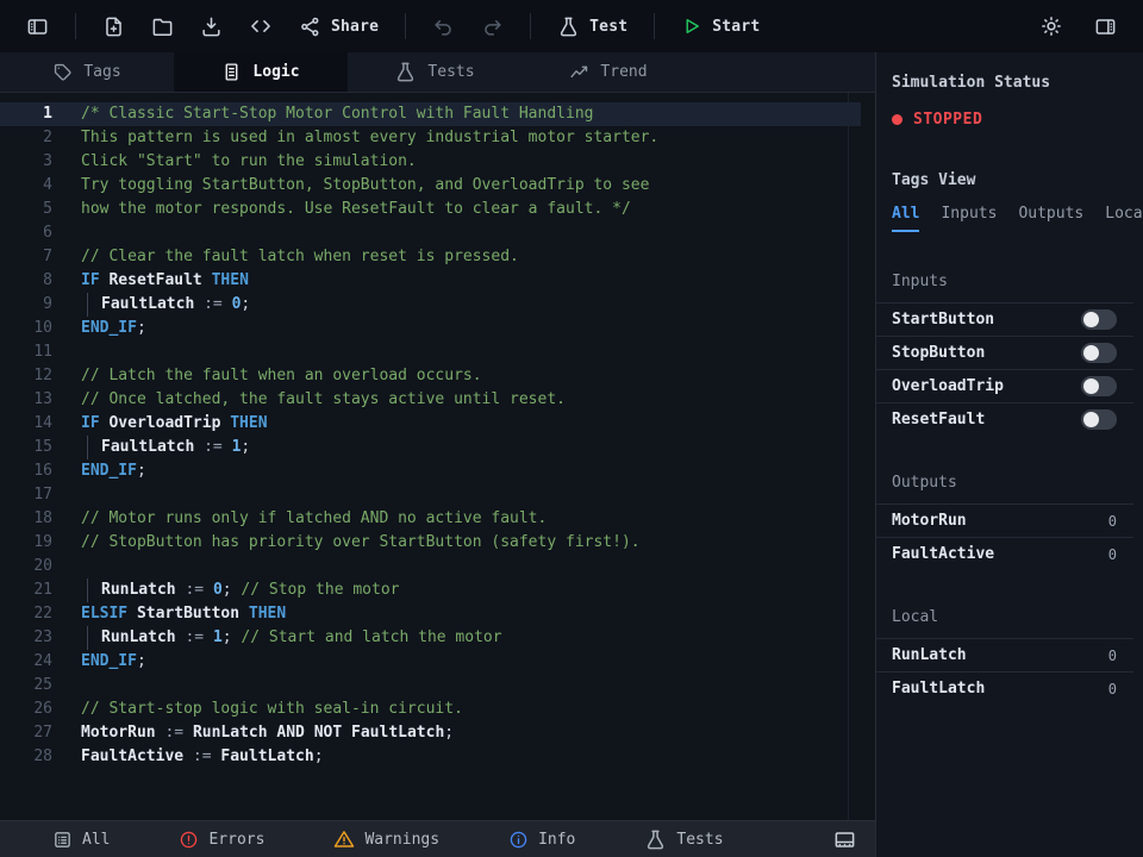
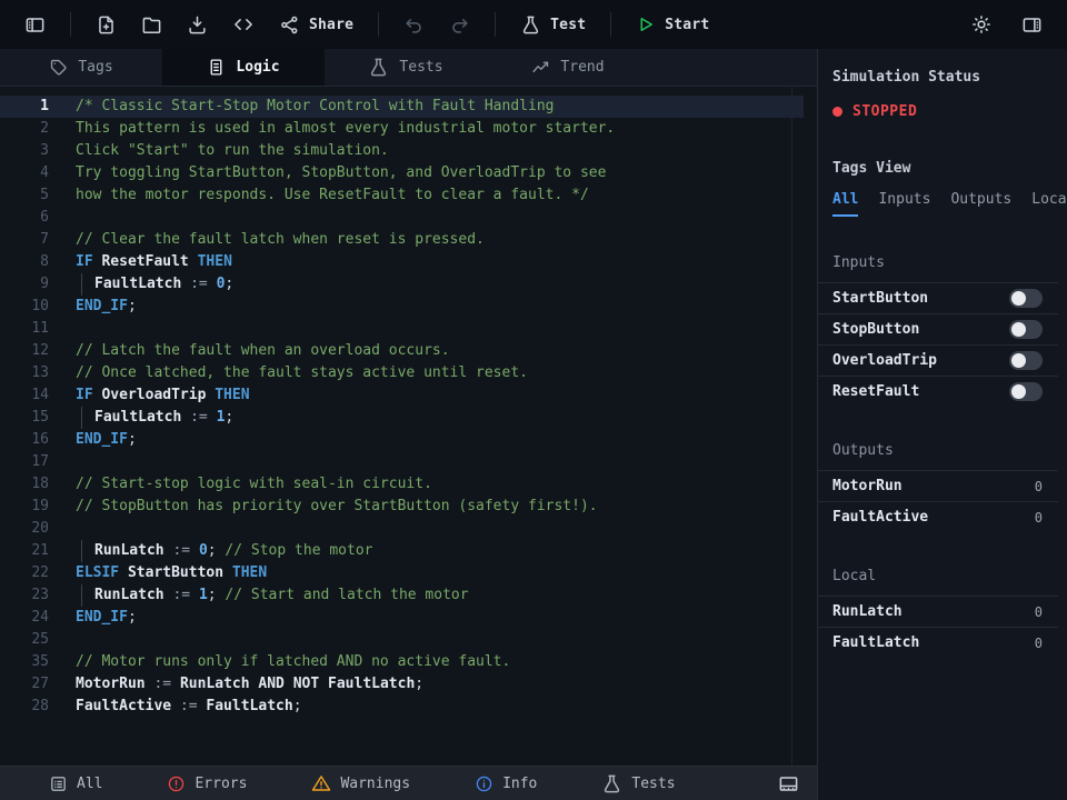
  Share
  Test
  Start
  Tags
  Logic
  Tests
  Trend
  1
  /* Classic Start-Stop Motor Control with Fault Handling
  2
  This pattern is used in almost every industrial motor starter.
  3
  Click "Start" to run the simulation.
  4
  Try toggling StartButton, StopButton, and OverloadTrip to see
  5
  how the motor responds. Use ResetFault to clear a fault. */
  6
  7
  // Clear the fault latch when reset is pressed.
  8
  IF ResetFault THEN
  9
  FaultLatch := 0;
  10
  END_IF;
  11
  12
  // Latch the fault when an overload occurs.
  13
  // Once latched, the fault stays active until reset.
  14
  IF OverloadTrip THEN
  15
  FaultLatch := 1;
  16
  END_IF;
  17
  18
- // Motor runs only if latched AND no active fault.
+ // Start-stop logic with seal-in circuit.
  19
  // StopButton has priority over StartButton (safety first!).
  20
  21
  RunLatch := 0; // Stop the motor
  22
  ELSIF StartButton THEN
  23
  RunLatch := 1; // Start and latch the motor
  24
  END_IF;
  25
- 26
+ 35
- // Start-stop logic with seal-in circuit.
+ // Motor runs only if latched AND no active fault.
  27
  MotorRun := RunLatch AND NOT FaultLatch;
  28
  FaultActive := FaultLatch;
  All
  Errors
  Warnings
  Info
  Tests
  Simulation Status
  STOPPED
  Tags View
  All
  Inputs
  Outputs
  Loca
  Inputs
  StartButton
  StopButton
  OverloadTrip
  ResetFault
  Outputs
  MotorRun
  0
  FaultActive
  0
  Local
  RunLatch
  0
  FaultLatch
  0
